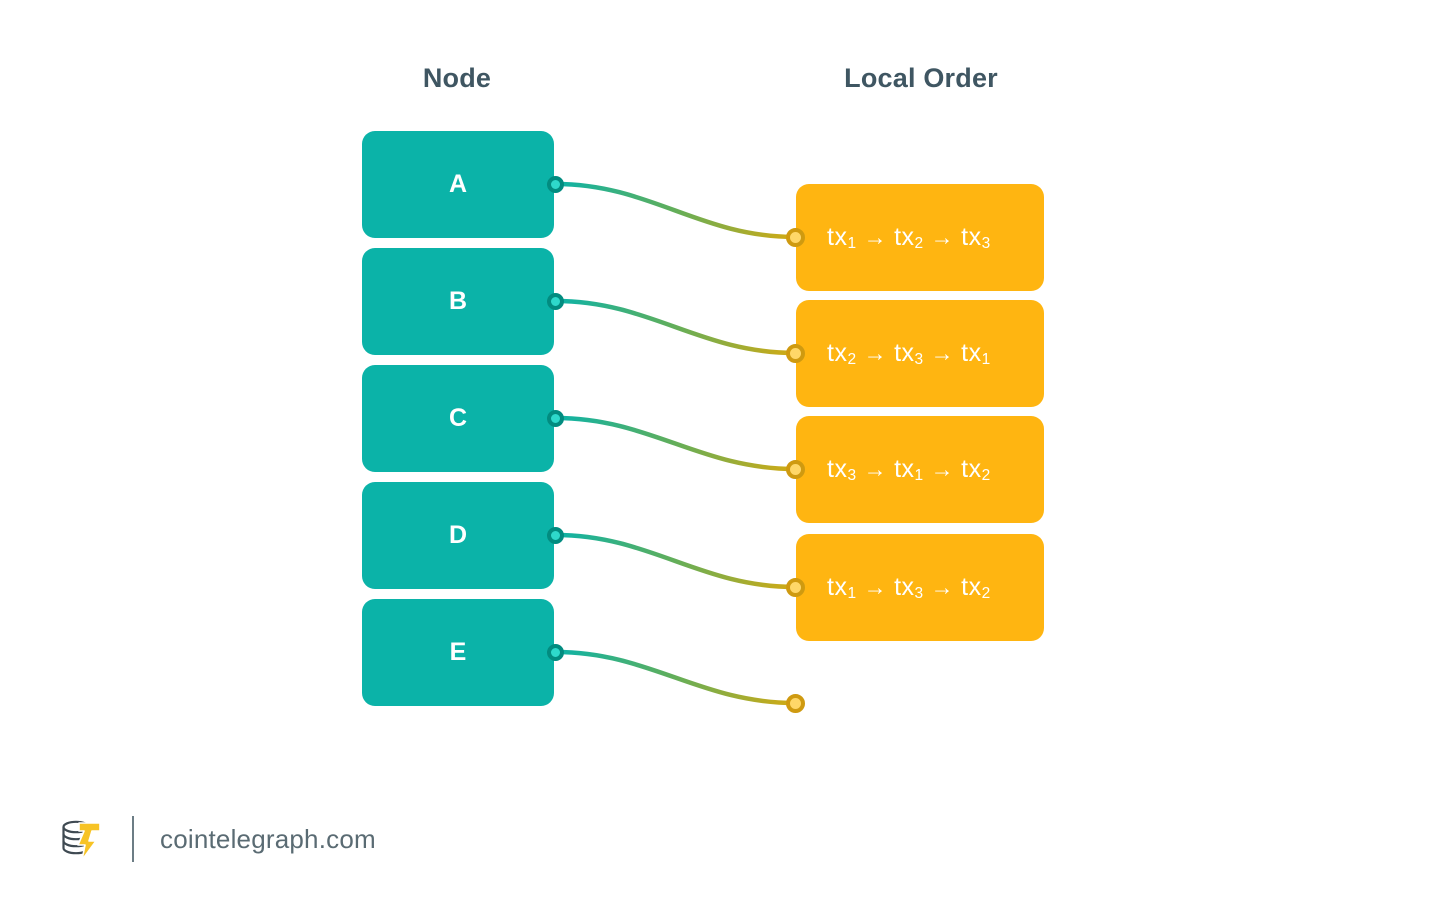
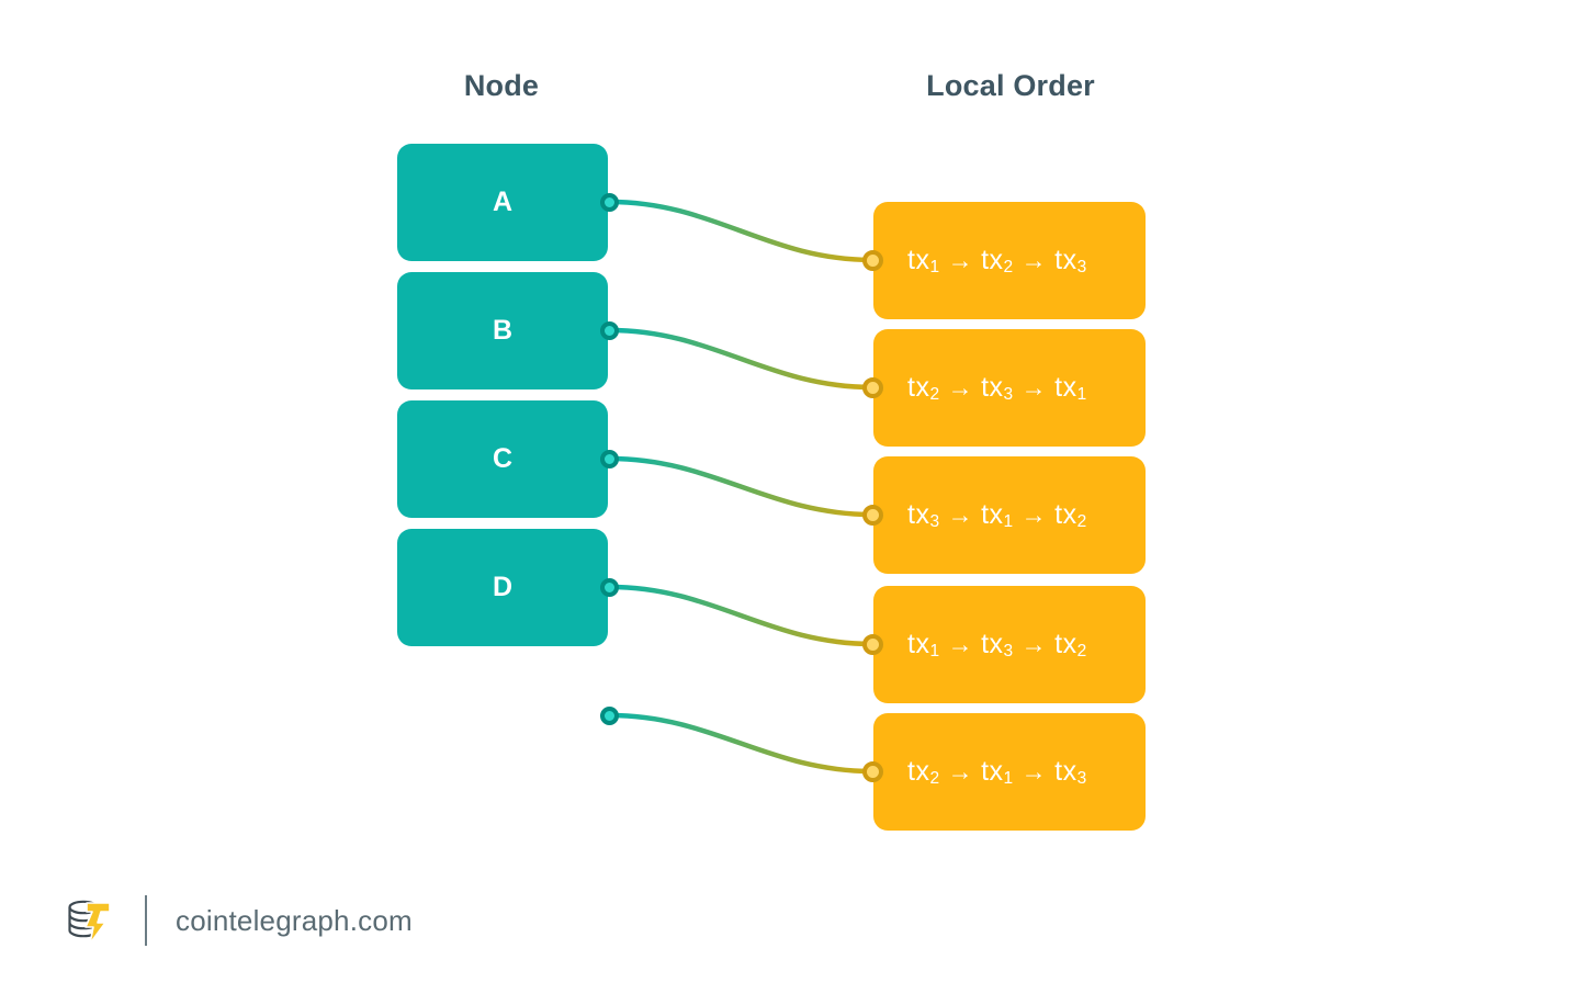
  Node
  Local Order
  A
  B
  C
  D
- E
  tx1 → tx2 → tx3
  tx2 → tx3 → tx1
  tx3 → tx1 → tx2
  tx1 → tx3 → tx2
+ tx2 → tx1 → tx3
  cointelegraph.com
